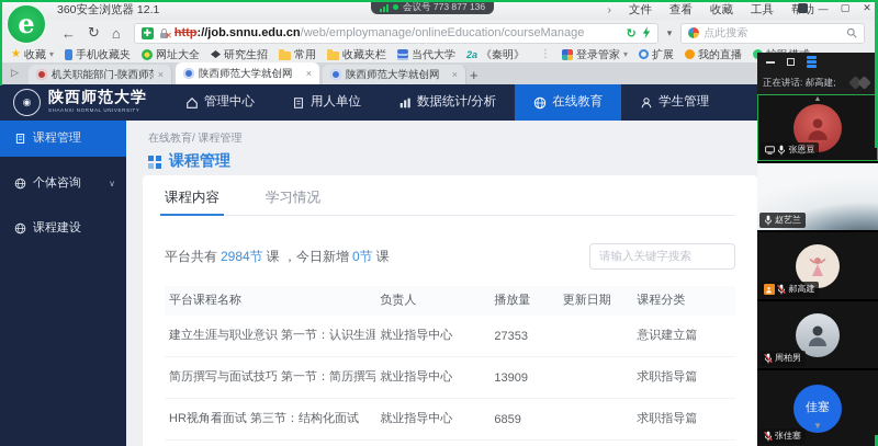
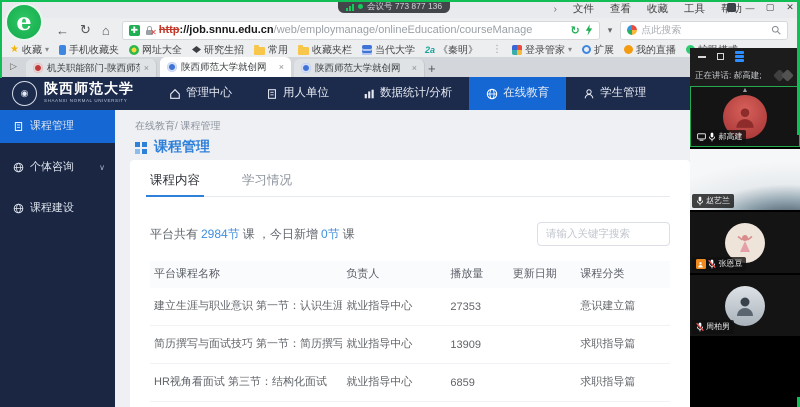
- 360安全浏览器 12.1
  e
  会议号 773 877 136
  ›
  文件
  查看
  收藏
  工具
  —
  ▢
  ✕
  ←
  ↻
  ⌂
  ✚
  ✕
  http://job.snnu.edu.cn/web/employmanage/onlineEducation/courseManage
  ↻
  ▾
  点此搜索
  ★
  收藏
  ▾
  手机收藏夹
  网址大全
  研究生招
  常用
  收藏夹栏
  当代大学
  2a
  《秦明》
  ⋮
  登录管家
  ▾
  扩展
  我的直播
  ▷
  机关职能部门-陕西师
  ×
  陕西师范大学就创网
  ×
  陕西师范大学就创网
  ×
  +
  ◉
  陕西师范大学
  管理中心
  用人单位
  数据统计/分析
  在线教育
  学生管理
  课程管理
  个体咨询
  ∨
  课程建设
  在线教育/ 课程管理
  课程管理
  课程内容
  学习情况
  平台共有 2984节 课 ，今日新增 0节 课
  请输入关键字搜索
  平台课程名称
  负责人
  播放量
  更新日期
  课程分类
  建立生涯与职业意识 第一节：认识生涯
  就业指导中心
  27353
  意识建立篇
  简历撰写与面试技巧 第一节：简历撰写
  就业指导中心
  13909
  求职指导篇
  HR视角看面试 第三节：结构化面试
  就业指导中心
  6859
  求职指导篇
  正在讲话: 郝高建;
- 张恩豆
+ 郝高建
  赵艺兰
- 郝高建
+ 张恩豆
  周柏男
- 佳塞
- ▼
- 张佳塞
